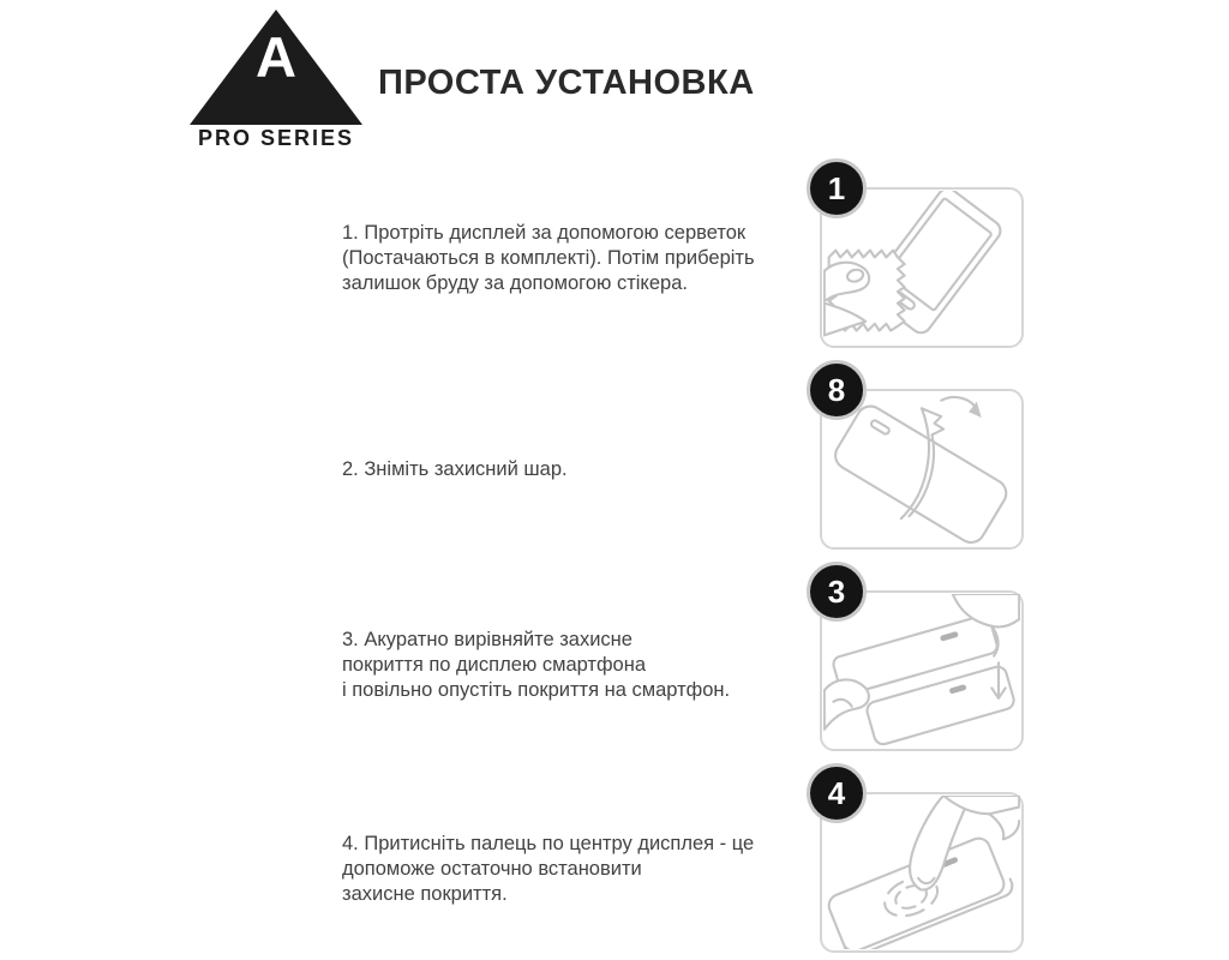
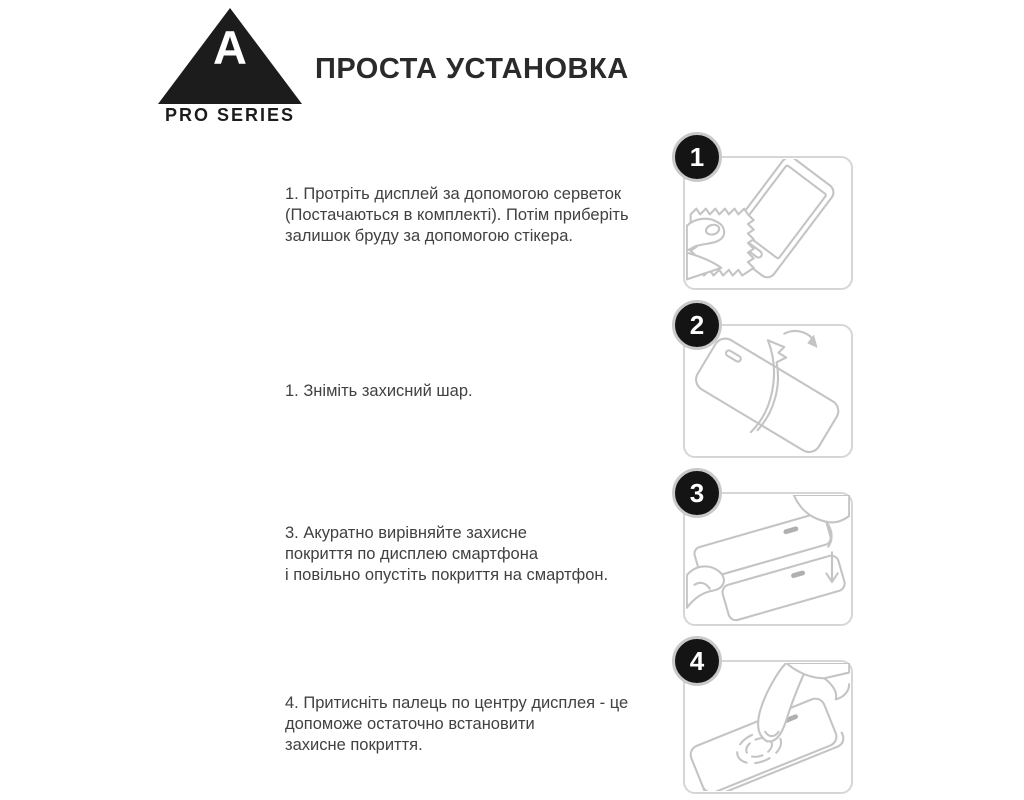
  A
  PRO SERIES
  ПРОСТА УСТАНОВКА
  1. Протріть дисплей за допомогою серветок
  (Постачаються в комплекті). Потім приберіть
  залишок бруду за допомогою стікера.
- 2. Зніміть захисний шар.
+ 1. Зніміть захисний шар.
  3. Акуратно вирівняйте захисне
  покриття по дисплею смартфона
  і повільно опустіть покриття на смартфон.
  4. Притисніть палець по центру дисплея - це
  допоможе остаточно встановити
  захисне покриття.
  1
- 8
+ 2
  3
  4
